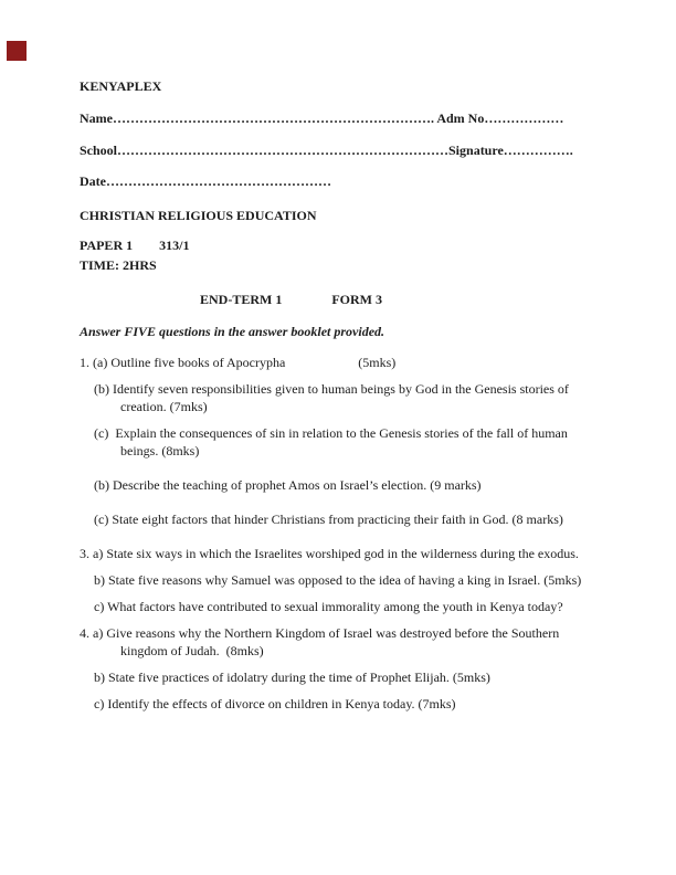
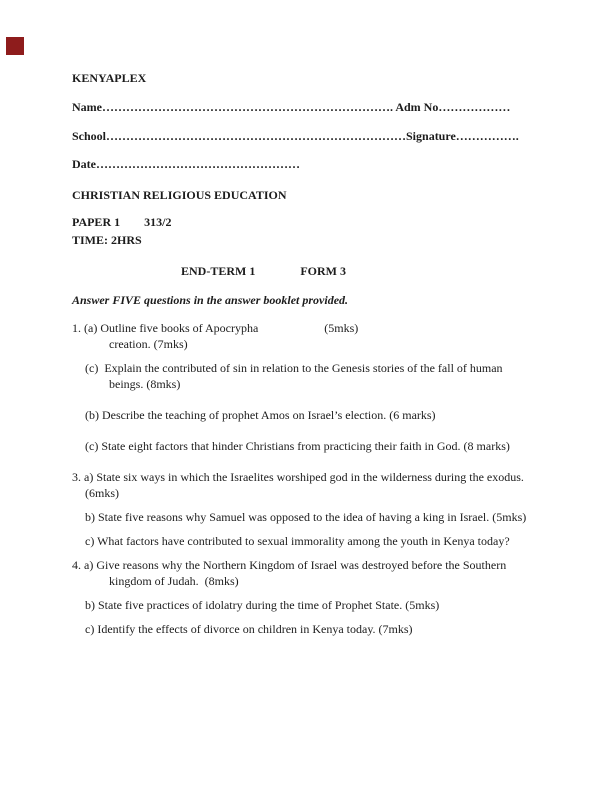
  KENYAPLEX
  Name………………………………………………………………. Adm No………………
  School…………………………………………………………………Signature…………….
  Date……………………………………………
  CHRISTIAN RELIGIOUS EDUCATION
- PAPER 1 313/1
+ PAPER 1 313/2
  TIME: 2HRS
  END-TERM 1 FORM 3
  Answer FIVE questions in the answer booklet provided.
  1. (a) Outline five books of Apocrypha (5mks)
- (b) Identify seven responsibilities given to human beings by God in the Genesis stories of
  creation. (7mks)
- (c) Explain the consequences of sin in relation to the Genesis stories of the fall of human
+ (c) Explain the contributed of sin in relation to the Genesis stories of the fall of human
  beings. (8mks)
- (b) Describe the teaching of prophet Amos on Israel’s election. (9 marks)
+ (b) Describe the teaching of prophet Amos on Israel’s election. (6 marks)
  (c) State eight factors that hinder Christians from practicing their faith in God. (8 marks)
  3. a) State six ways in which the Israelites worshiped god in the wilderness during the exodus.
+ (6mks)
  b) State five reasons why Samuel was opposed to the idea of having a king in Israel. (5mks)
  c) What factors have contributed to sexual immorality among the youth in Kenya today?
  4. a) Give reasons why the Northern Kingdom of Israel was destroyed before the Southern
  kingdom of Judah. (8mks)
- b) State five practices of idolatry during the time of Prophet Elijah. (5mks)
+ b) State five practices of idolatry during the time of Prophet State. (5mks)
  c) Identify the effects of divorce on children in Kenya today. (7mks)
